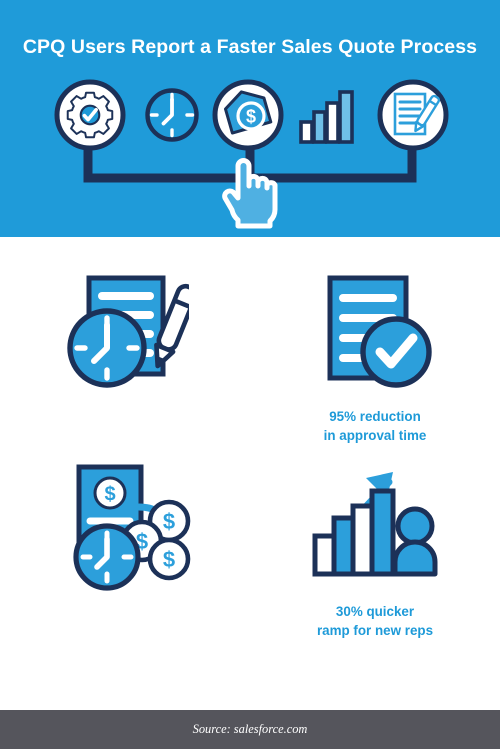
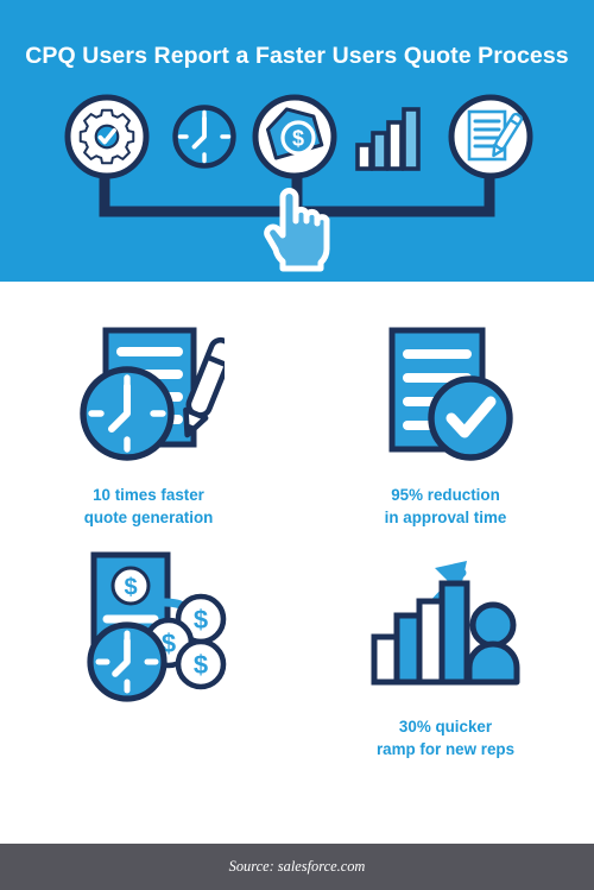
- CPQ Users Report a Faster Sales Quote Process
+ CPQ Users Report a Faster Users Quote Process
  $
+ 10 times faster
+ quote generation
  95% reduction
  in approval time
  $
  $
  $
  $
  30% quicker
  ramp for new reps
  Source: salesforce.com
